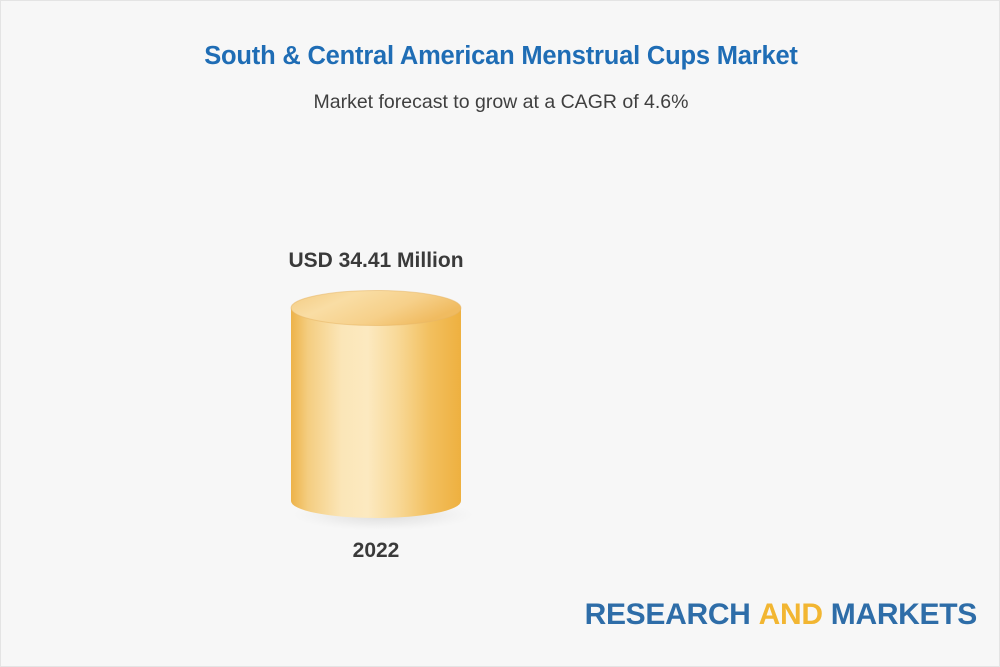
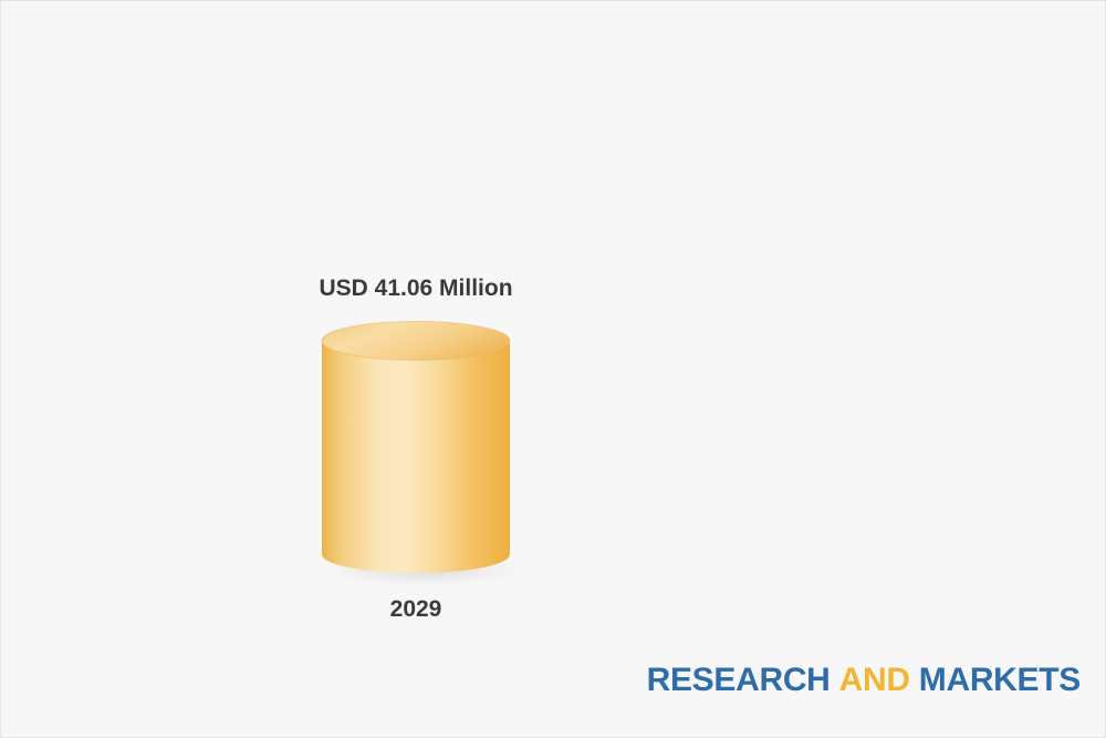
- South & Central American Menstrual Cups Market
- Market forecast to grow at a CAGR of 4.6%
- USD 34.41 Million
+ USD 41.06 Million
- 2022
+ 2029
  RESEARCH AND MARKETS
